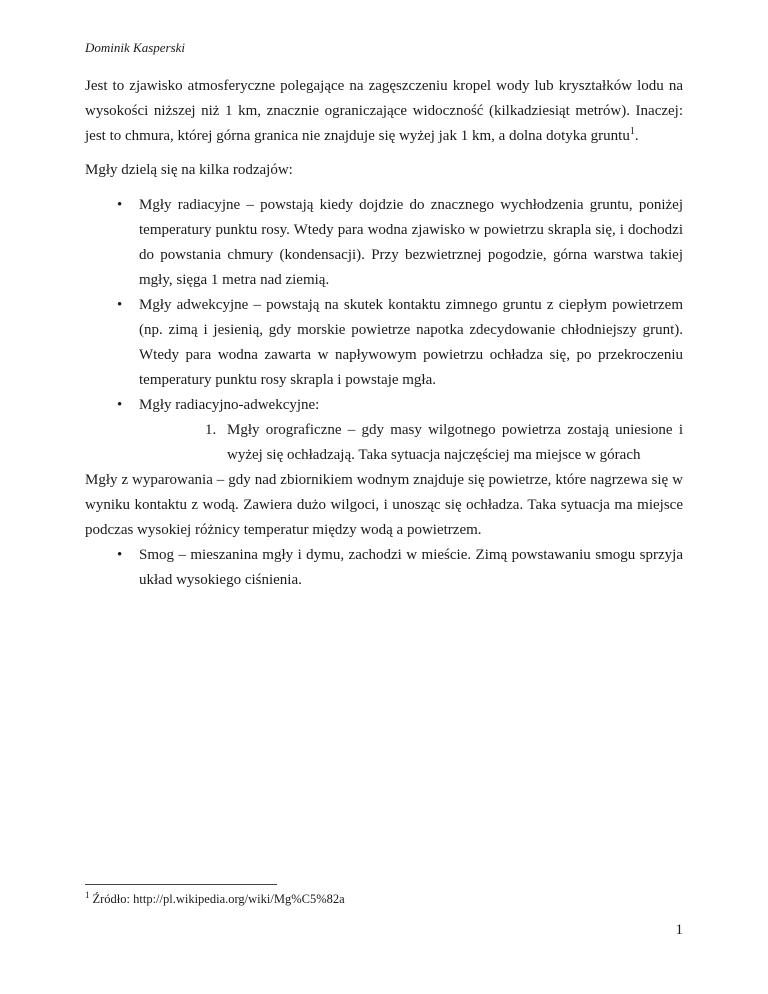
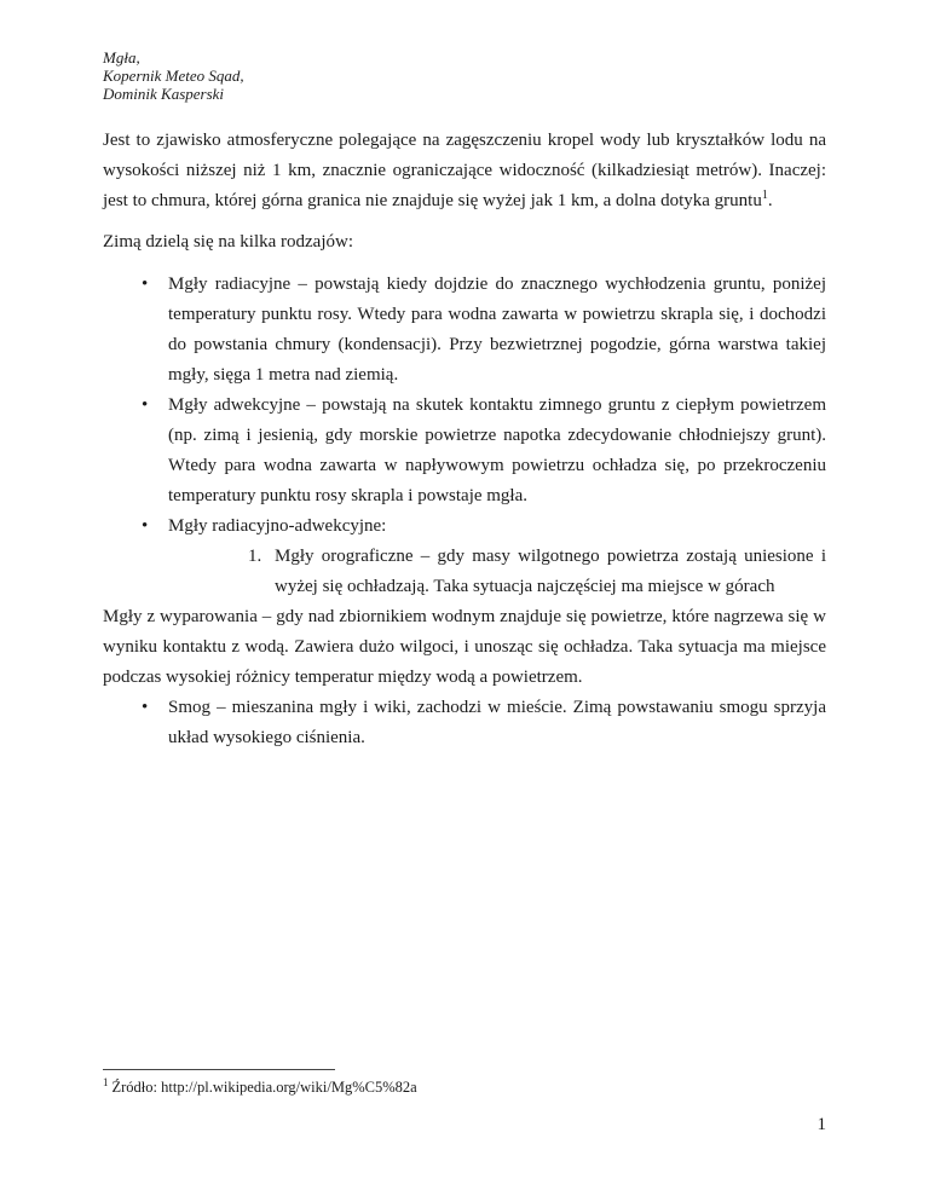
+ Mgła,
+ Kopernik Meteo Sqad,
  Dominik Kasperski
  Jest to zjawisko atmosferyczne polegające na zagęszczeniu kropel wody lub kryształków lodu na wysokości niższej niż 1 km, znacznie ograniczające widoczność (kilkadziesiąt metrów). Inaczej: jest to chmura, której górna granica nie znajduje się wyżej jak 1 km, a dolna dotyka gruntu1.
- Mgły dzielą się na kilka rodzajów:
+ Zimą dzielą się na kilka rodzajów:
  •
- Mgły radiacyjne – powstają kiedy dojdzie do znacznego wychłodzenia gruntu, poniżej temperatury punktu rosy. Wtedy para wodna zjawisko w powietrzu skrapla się, i dochodzi do powstania chmury (kondensacji). Przy bezwietrznej pogodzie, górna warstwa takiej mgły, sięga 1 metra nad ziemią.
+ Mgły radiacyjne – powstają kiedy dojdzie do znacznego wychłodzenia gruntu, poniżej temperatury punktu rosy. Wtedy para wodna zawarta w powietrzu skrapla się, i dochodzi do powstania chmury (kondensacji). Przy bezwietrznej pogodzie, górna warstwa takiej mgły, sięga 1 metra nad ziemią.
  •
  Mgły adwekcyjne – powstają na skutek kontaktu zimnego gruntu z ciepłym powietrzem (np. zimą i jesienią, gdy morskie powietrze napotka zdecydowanie chłodniejszy grunt). Wtedy para wodna zawarta w napływowym powietrzu ochładza się, po przekroczeniu temperatury punktu rosy skrapla i powstaje mgła.
  •
  Mgły radiacyjno-adwekcyjne:
  1.
  Mgły orograficzne – gdy masy wilgotnego powietrza zostają uniesione i wyżej się ochładzają. Taka sytuacja najczęściej ma miejsce w górach
  Mgły z wyparowania – gdy nad zbiornikiem wodnym znajduje się powietrze, które nagrzewa się w wyniku kontaktu z wodą. Zawiera dużo wilgoci, i unosząc się ochładza. Taka sytuacja ma miejsce podczas wysokiej różnicy temperatur między wodą a powietrzem.
  •
- Smog – mieszanina mgły i dymu, zachodzi w mieście. Zimą powstawaniu smogu sprzyja układ wysokiego ciśnienia.
+ Smog – mieszanina mgły i wiki, zachodzi w mieście. Zimą powstawaniu smogu sprzyja układ wysokiego ciśnienia.
  1 Źródło: http://pl.wikipedia.org/wiki/Mg%C5%82a
  1
